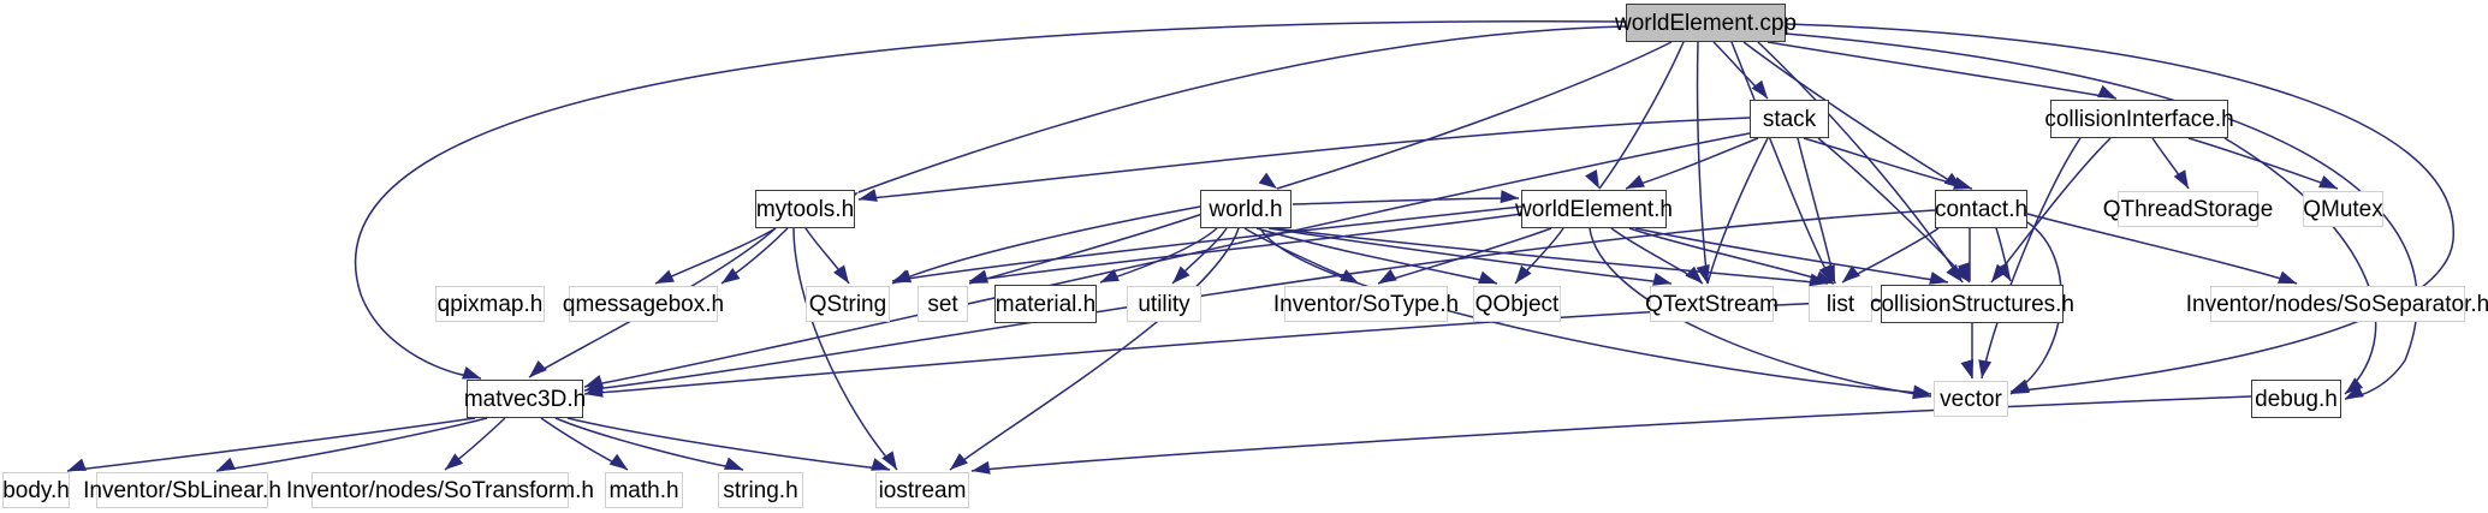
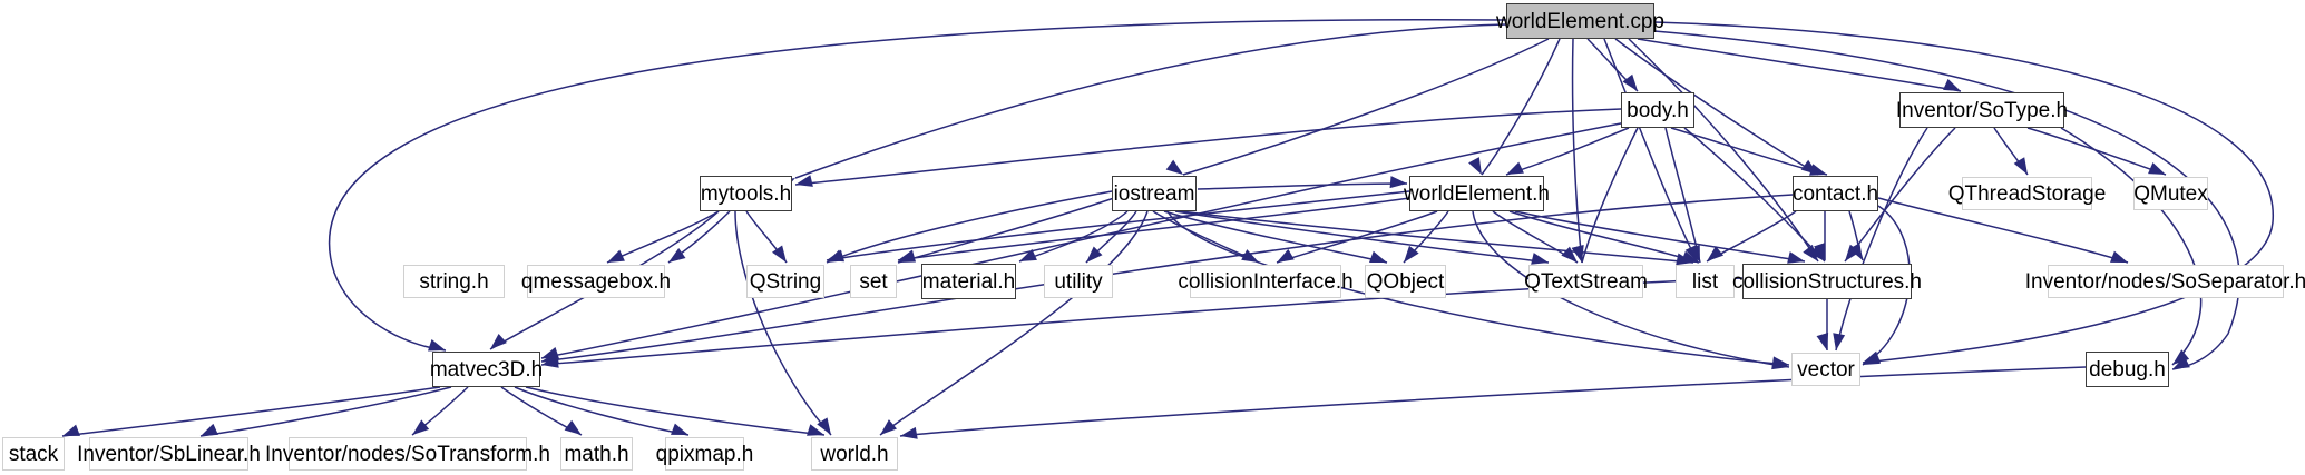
  worldElement.cpp
- stack
+ body.h
- collisionInterface.h
+ Inventor/SoType.h
  mytools.h
- world.h
+ iostream
  worldElement.h
  contact.h
  QThreadStorage
  QMutex
- qpixmap.h
+ string.h
  qmessagebox.h
  QString
  set
  material.h
  utility
- Inventor/SoType.h
+ collisionInterface.h
  QObject
  QTextStream
  list
  collisionStructures.h
  Inventor/nodes/SoSeparator.h
  matvec3D.h
  vector
  debug.h
- body.h
+ stack
  Inventor/SbLinear.h
  Inventor/nodes/SoTransform.h
  math.h
- string.h
+ qpixmap.h
- iostream
+ world.h
